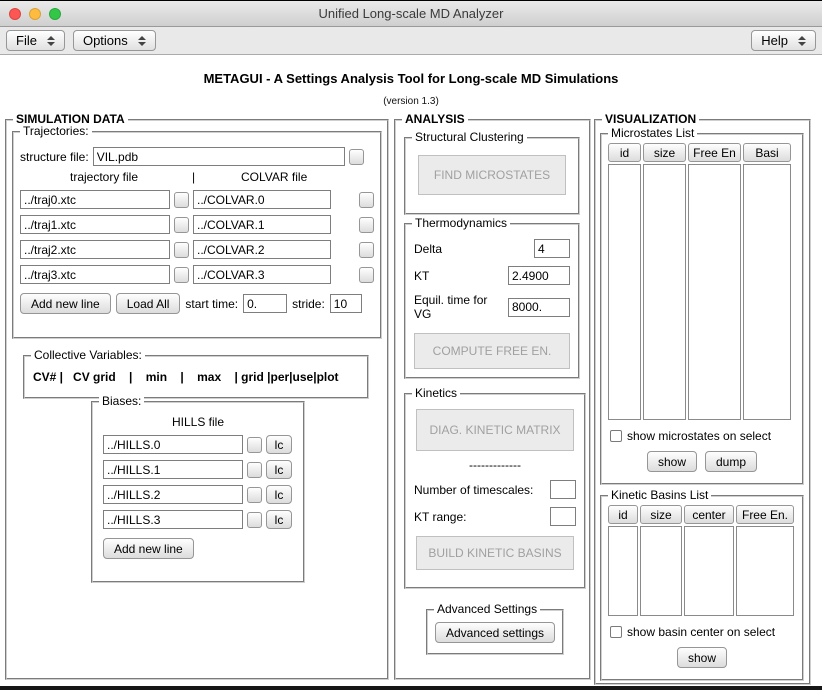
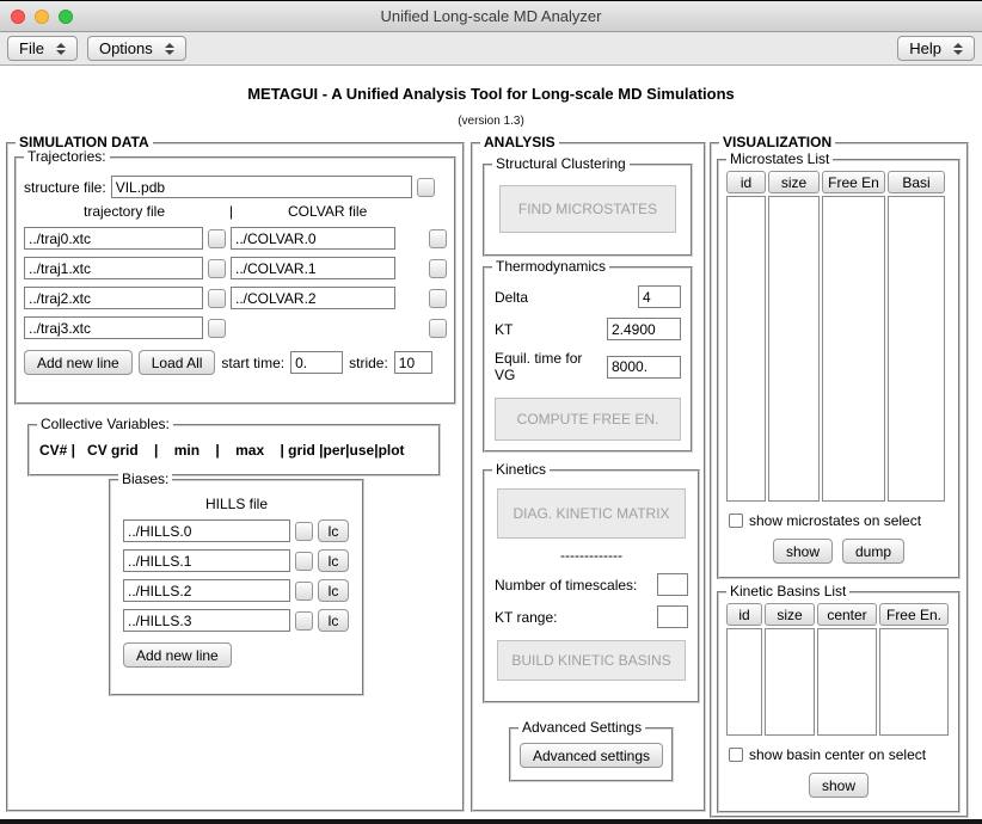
  Unified Long-scale MD Analyzer
  File
  Options
  Help
- METAGUI - A Settings Analysis Tool for Long-scale MD Simulations
+ METAGUI - A Unified Analysis Tool for Long-scale MD Simulations
  (version 1.3)
  SIMULATION DATA
  Trajectories:
  structure file:
  VIL.pdb
  trajectory file
  |
  COLVAR file
  ../traj0.xtc
  ../COLVAR.0
  ../traj1.xtc
  ../COLVAR.1
  ../traj2.xtc
  ../COLVAR.2
  ../traj3.xtc
- ../COLVAR.3
  Add new line
  Load All
  start time:
  0.
  stride:
  10
  Collective Variables:
  CV# | CV grid | min | max | grid |per|use|plot
  Biases:
  HILLS file
  ../HILLS.0
  lc
  ../HILLS.1
  lc
  ../HILLS.2
  lc
  ../HILLS.3
  lc
  Add new line
  ANALYSIS
  Structural Clustering
  FIND MICROSTATES
  Thermodynamics
  Delta
  4
  KT
  2.4900
  Equil. time for VG
  8000.
  COMPUTE FREE EN.
  Kinetics
  DIAG. KINETIC MATRIX
  -------------
  Number of timescales:
  KT range:
  BUILD KINETIC BASINS
  Advanced Settings
  Advanced settings
  VISUALIZATION
  Microstates List
  id
  size
  Free En
  Basi
  show microstates on select
  show
  dump
  Kinetic Basins List
  id
  size
  center
  Free En.
  show basin center on select
  show
